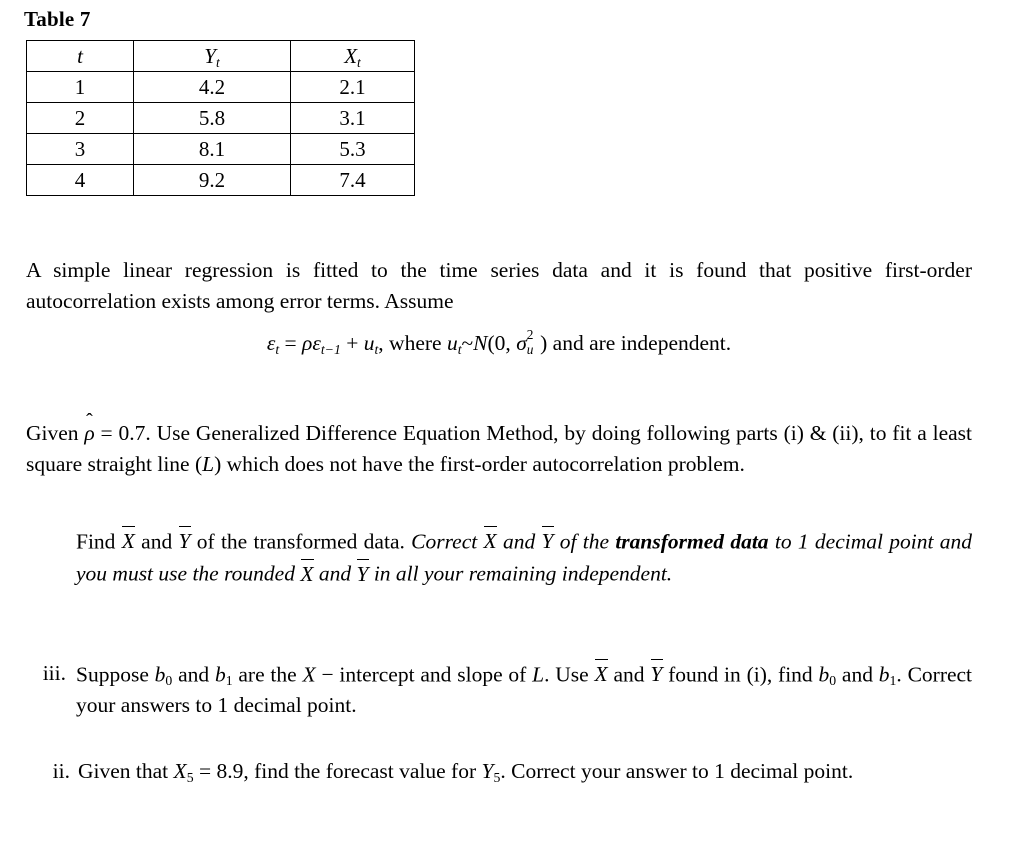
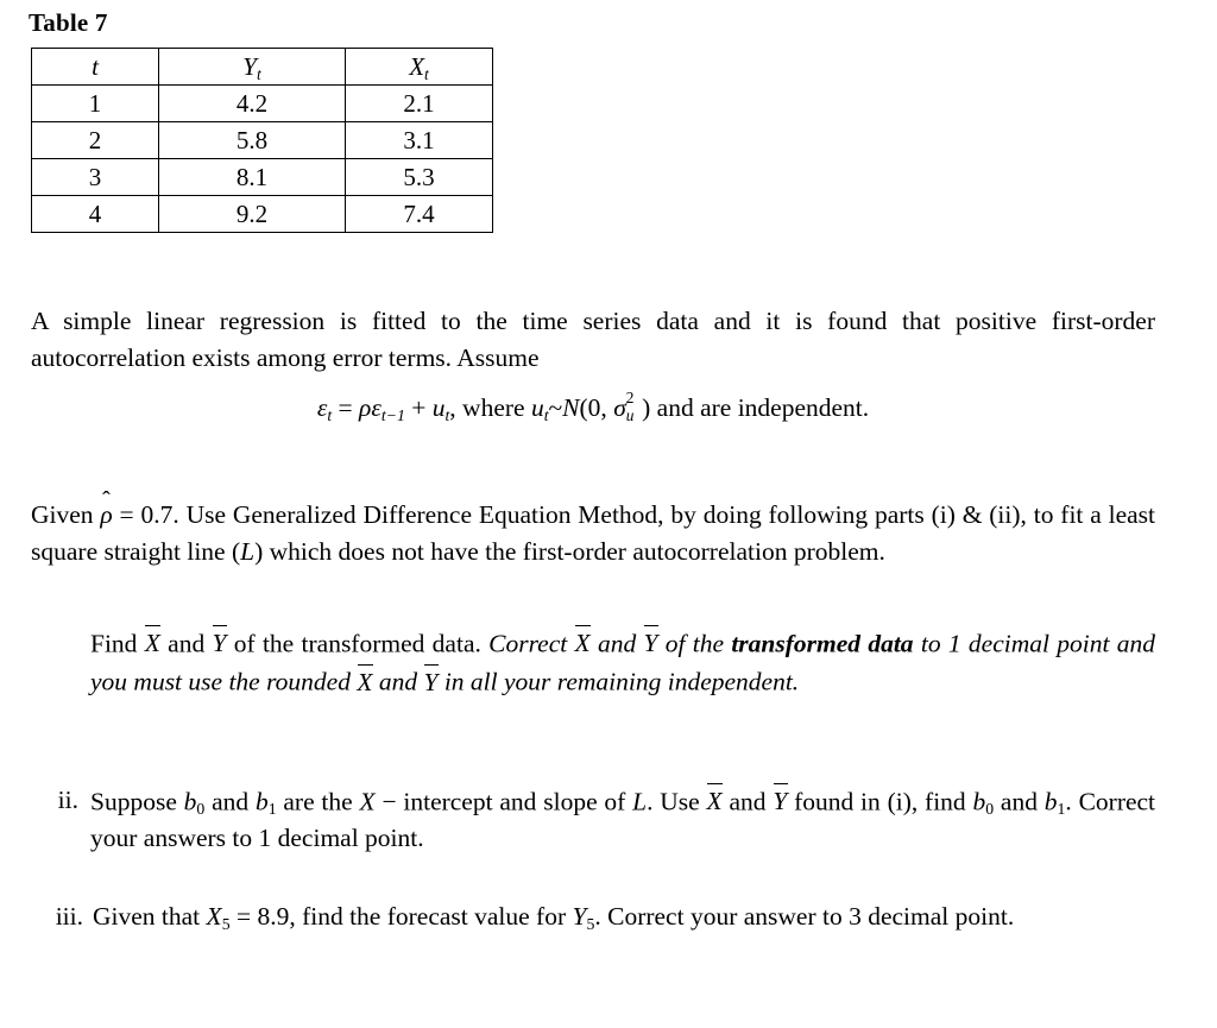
  Table 7
  t	Yt	Xt
  1	4.2	2.1
  2	5.8	3.1
  3	8.1	5.3
  4	9.2	7.4
  A simple linear regression is fitted to the time series data and it is found that positive first-order autocorrelation exists among error terms. Assume
  εt = ρεt−1 + ut, where ut~N(0, σ
  2
  u
  ) and are independent.
  Given ρ = 0.7. Use Generalized Difference Equation Method, by doing following parts (i) & (ii), to fit a least square straight line (L) which does not have the first-order autocorrelation problem.
  Find X and Y of the transformed data. Correct X and Y of the transformed data to 1 decimal point and you must use the rounded X and Y in all your remaining independent.
- iii.
+ ii.
  Suppose b0 and b1 are the X − intercept and slope of L. Use X and Y found in (i), find b0 and b1. Correct your answers to 1 decimal point.
- ii.
+ iii.
- Given that X5 = 8.9, find the forecast value for Y5. Correct your answer to 1 decimal point.
+ Given that X5 = 8.9, find the forecast value for Y5. Correct your answer to 3 decimal point.
